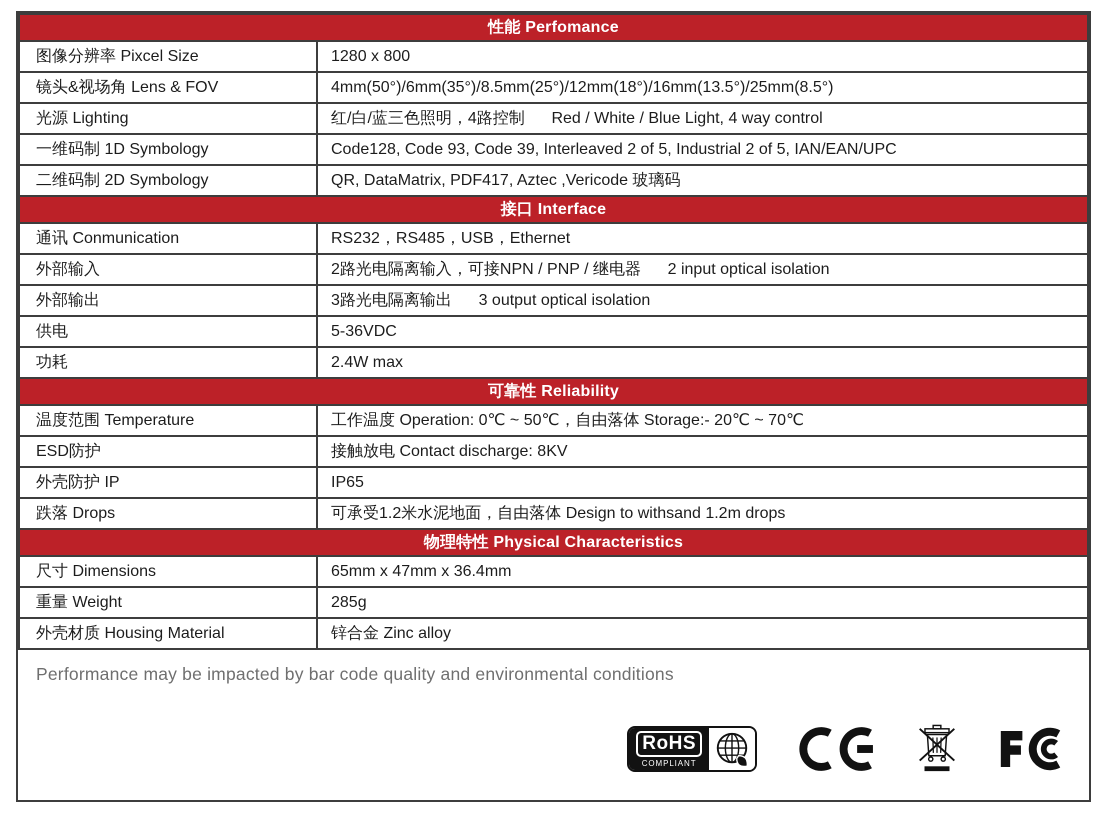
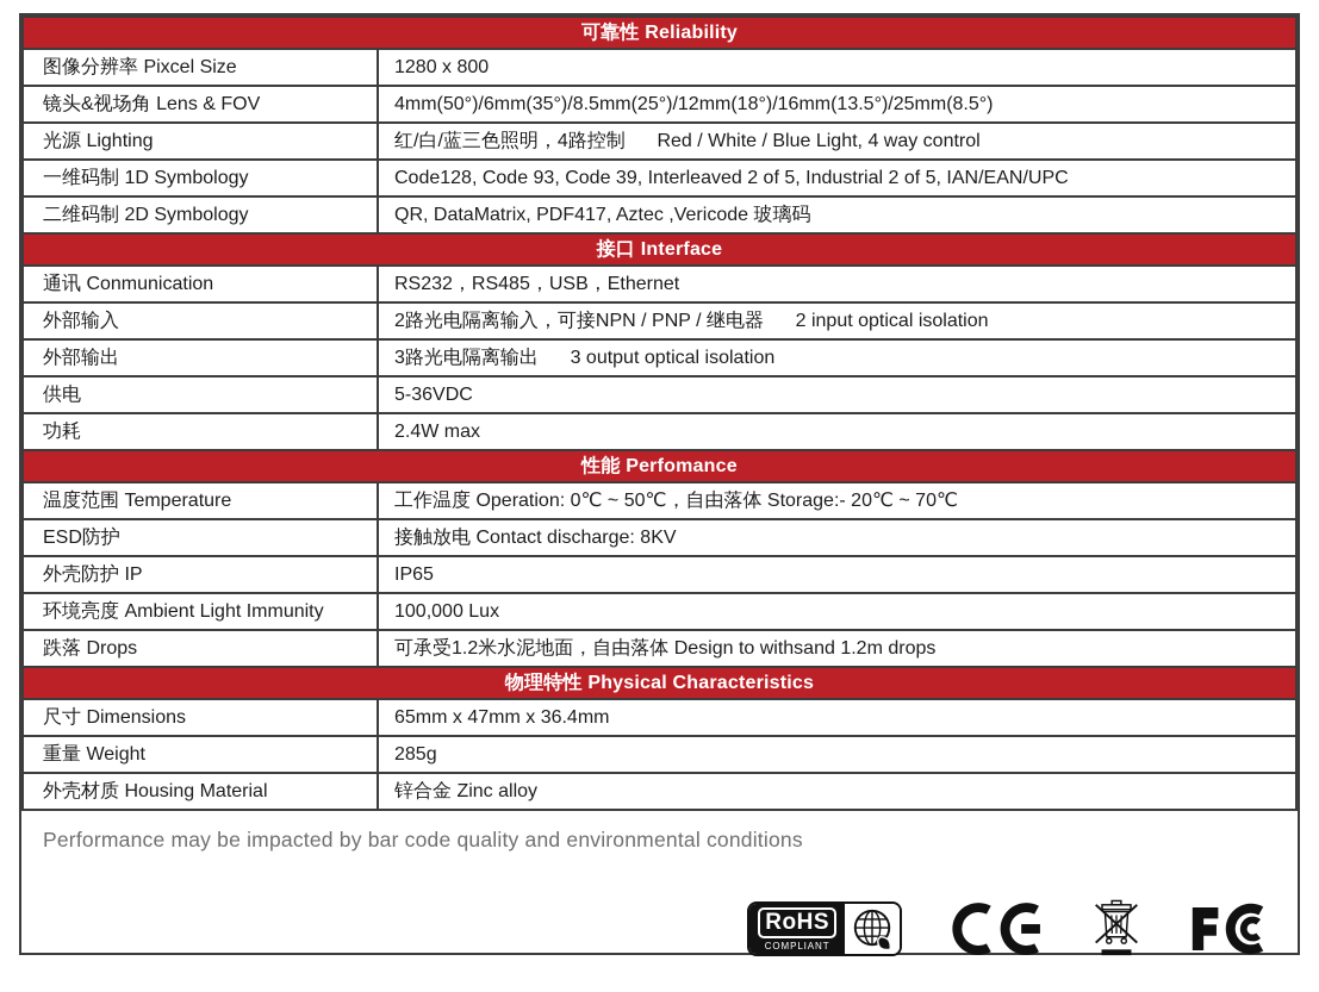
- 性能 Perfomance
+ 可靠性 Reliability
  图像分辨率 Pixcel Size	1280 x 800
  镜头&视场角 Lens & FOV	4mm(50°)/6mm(35°)/8.5mm(25°)/12mm(18°)/16mm(13.5°)/25mm(8.5°)
  光源 Lighting	红/白/蓝三色照明，4路控制 Red / White / Blue Light, 4 way control
  一维码制 1D Symbology	Code128, Code 93, Code 39, Interleaved 2 of 5, Industrial 2 of 5, IAN/EAN/UPC
  二维码制 2D Symbology	QR, DataMatrix, PDF417, Aztec ,Vericode 玻璃码
  接口 Interface
  通讯 Conmunication	RS232，RS485，USB，Ethernet
  外部输入	2路光电隔离输入，可接NPN / PNP / 继电器 2 input optical isolation
  外部输出	3路光电隔离输出 3 output optical isolation
  供电	5-36VDC
  功耗	2.4W max
- 可靠性 Reliability
+ 性能 Perfomance
  温度范围 Temperature	工作温度 Operation: 0℃ ~ 50℃，自由落体 Storage:- 20℃ ~ 70℃
  ESD防护	接触放电 Contact discharge: 8KV
  外壳防护 IP	IP65
+ 环境亮度 Ambient Light Immunity	100,000 Lux
  跌落 Drops	可承受1.2米水泥地面，自由落体 Design to withsand 1.2m drops
  物理特性 Physical Characteristics
  尺寸 Dimensions	65mm x 47mm x 36.4mm
  重量 Weight	285g
  外壳材质 Housing Material	锌合金 Zinc alloy
  Performance may be impacted by bar code quality and environmental conditions
  RoHS
  COMPLIANT
